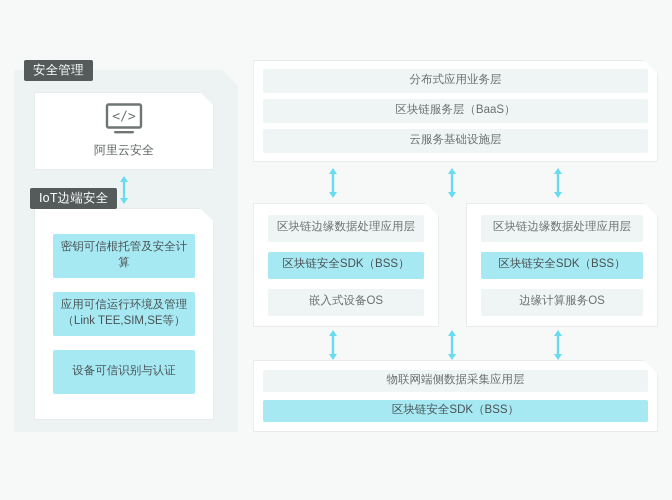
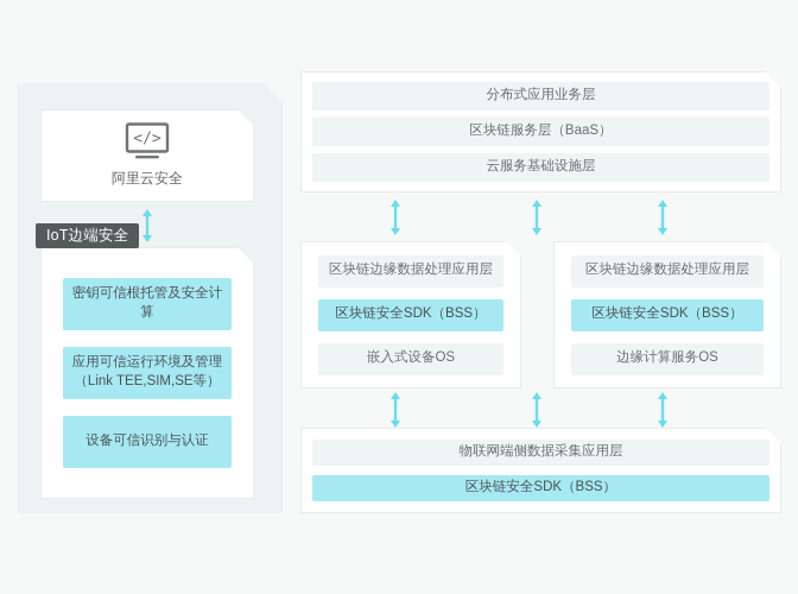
- 安全管理
  </>
  阿里云安全
  IoT边端安全
  密钥可信根托管及安全计算
  应用可信运行环境及管理
  （Link TEE,SIM,SE等）
  设备可信识别与认证
  分布式应用业务层
  区块链服务层（BaaS）
  云服务基础设施层
  区块链边缘数据处理应用层
  区块链安全SDK（BSS）
  嵌入式设备OS
  区块链边缘数据处理应用层
  区块链安全SDK（BSS）
  边缘计算服务OS
  物联网端侧数据采集应用层
  区块链安全SDK（BSS）
